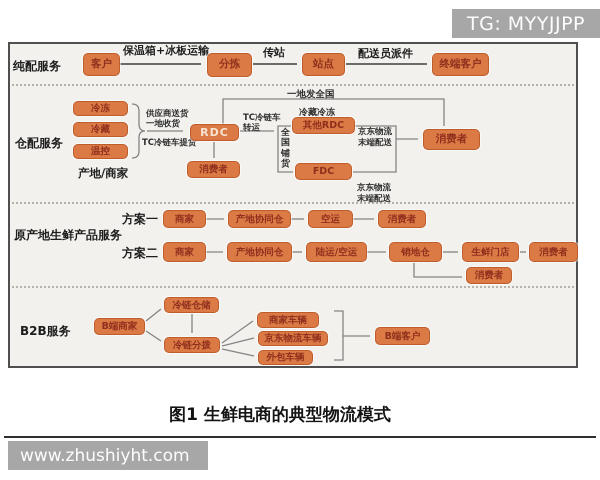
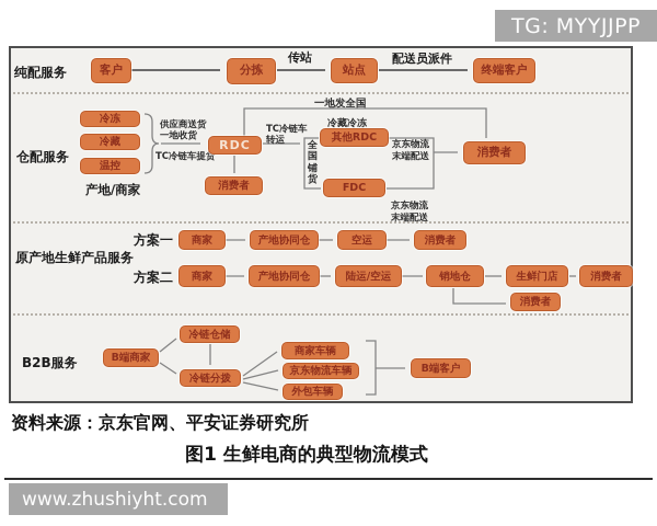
  TG: MYYJJPP
  纯配服务
  客户
- 保温箱+冰板运输
  分拣
  传站
  站点
  配送员派件
  终端客户
  仓配服务
  冷冻
  冷藏
  温控
  产地/商家
  供应商送货
  一地收货
  TC冷链车提货
  RDC
  消费者
  一地发全国
  TC冷链车
  转运
  全国铺货
  冷藏冷冻
  其他RDC
  FDC
  京东物流
  末端配送
  京东物流
  末端配送
  消费者
  原产地生鲜产品服务
  方案一
  商家
  产地协同仓
  空运
  消费者
  方案二
  商家
  产地协同仓
  陆运/空运
  销地仓
  生鲜门店
  消费者
  消费者
  B2B服务
  B端商家
  冷链仓储
  冷链分拨
  商家车辆
  京东物流车辆
  外包车辆
  B端客户
+ 资料来源：京东官网、平安证券研究所
  图1 生鲜电商的典型物流模式
  www.zhushiyht.com
